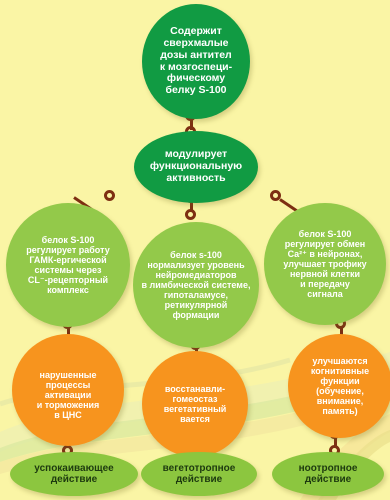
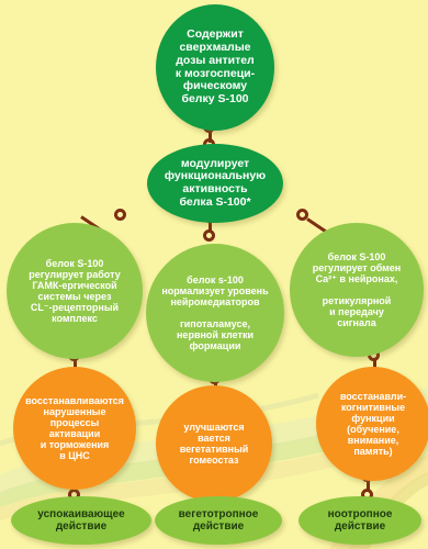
  Содержит
  сверхмалые
  дозы антител
  к мозгоспеци-
  фическому
  белку S-100
  модулирует
  функциональную
  активность
+ белка S-100*
  белок S-100
  регулирует работу
  ГАМК-ергической
  системы через
  CL⁻-рецепторный
  комплекс
  белок s-100
  нормализует уровень
  нейромедиаторов
- в лимбической системе,
  гипоталамусе,
- ретикулярной
+ нервной клетки
  формации
  белок S-100
  регулирует обмен
  Ca²⁺ в нейронах,
- улучшает трофику
- нервной клетки
+ ретикулярной
  и передачу
  сигнала
+ восстанавливаются
  нарушенные
  процессы
  активации
  и торможения
  в ЦНС
- восстанавли-
+ улучшаются
- гомеостаз
+ вается
  вегетативный
- вается
+ гомеостаз
- улучшаются
+ восстанавли-
  когнитивные
  функции
  (обучение,
  внимание,
  память)
  успокаивающее
  действие
  вегетотропное
  действие
  ноотропное
  действие
